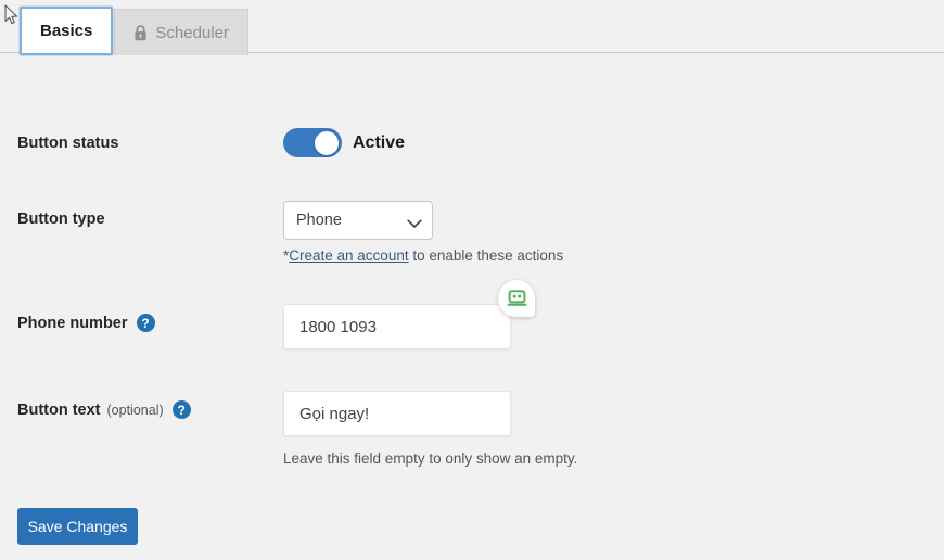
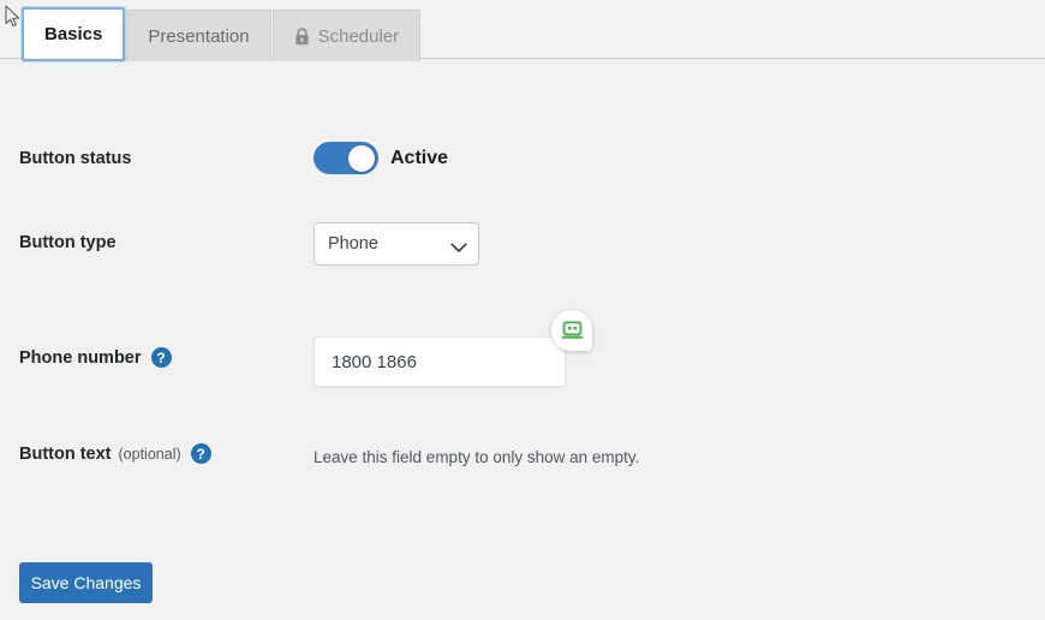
  Basics
+ Presentation
  Scheduler
  Button status
  Active
  Button type
  Phone
- *Create an account to enable these actions
  Phone number
  ?
- 1800 1093
+ 1800 1866
  Button text
  (optional)
  ?
- Gọi ngay!
  Leave this field empty to only show an empty.
  Save Changes
